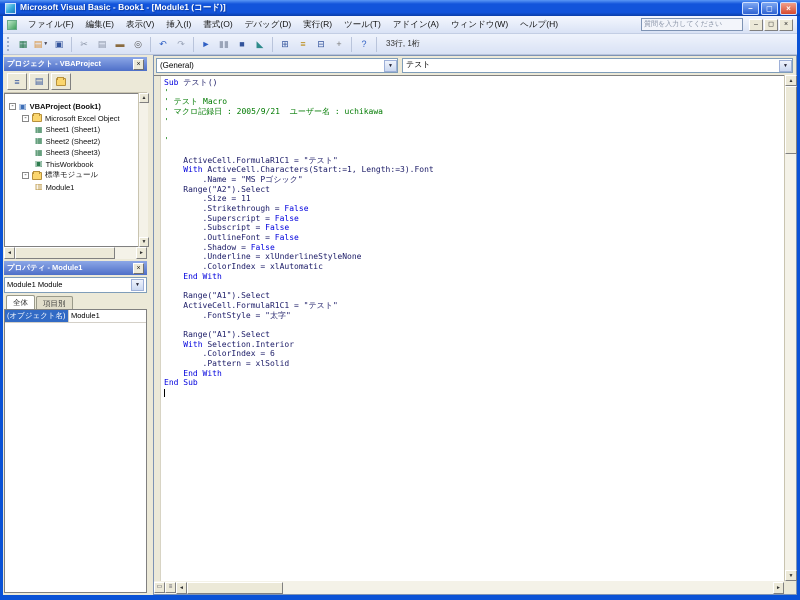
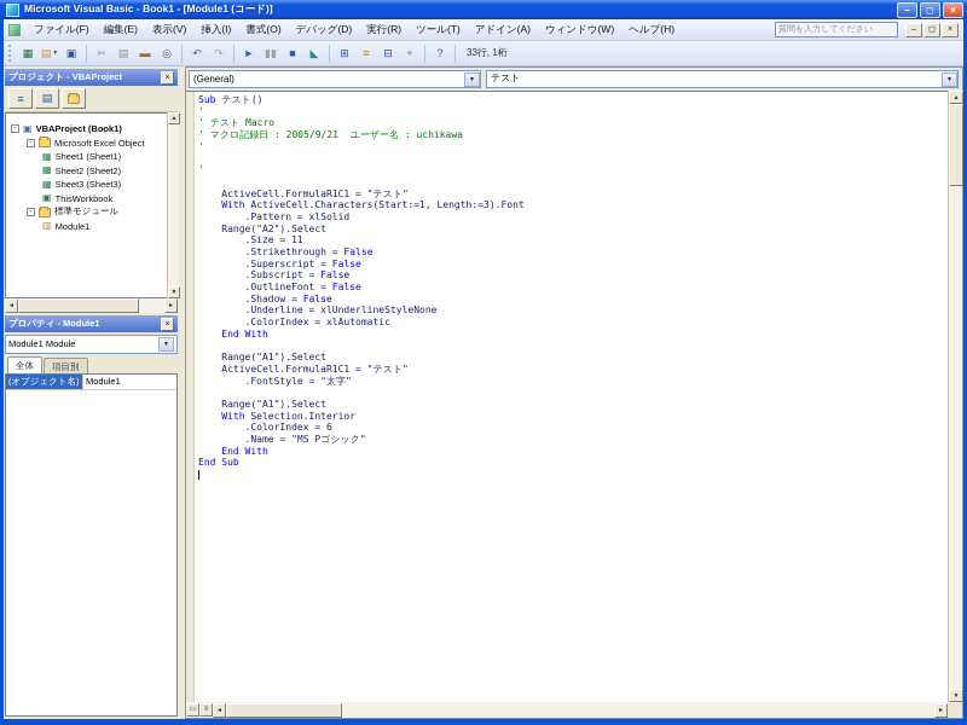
  Microsoft Visual Basic - Book1 - [Module1 (コード)]
  –
  ◻
  ×
  ファイル(F)
  編集(E)
  表示(V)
  挿入(I)
  書式(O)
  デバッグ(D)
  実行(R)
  ツール(T)
  アドイン(A)
  ウィンドウ(W)
  ヘルプ(H)
  ▦
  ▤
  ▣
  ✂
  ▤
  ▬
  ◎
  ↶
  ↷
  ►
  ▮▮
  ■
  ◣
  ⊞
  ≡
  ⊟
  +
  ?
  33行, 1桁
  プロジェクト - VBAProject
  ≡
  ▤
  ▣
  VBAProject (Book1)
  Microsoft Excel Object
  ▦
  Sheet1 (Sheet1)
  ▦
  Sheet2 (Sheet2)
  ▦
  Sheet3 (Sheet3)
  ▣
  ThisWorkbook
  標準モジュール
  ▥
  Module1
  プロパティ - Module1
  Module1 Module
  全体
  項目別
  (オブジェクト名)
  Module1
  (General)
  テスト
  Sub テスト()
  '
  ' テスト Macro
  ' マクロ記録日 : 2005/9/21 ユーザー名 : uchikawa
  '
  '
  ActiveCell.FormulaR1C1 = "テスト"
  With ActiveCell.Characters(Start:=1, Length:=3).Font
- .Name = "MS Pゴシック"
+ .Pattern = xlSolid
  Range("A2").Select
  .Size = 11
  .Strikethrough = False
  .Superscript = False
  .Subscript = False
  .OutlineFont = False
  .Shadow = False
  .Underline = xlUnderlineStyleNone
  .ColorIndex = xlAutomatic
  End With
  Range("A1").Select
  ActiveCell.FormulaR1C1 = "テスト"
  .FontStyle = "太字"
  Range("A1").Select
  With Selection.Interior
  .ColorIndex = 6
- .Pattern = xlSolid
+ .Name = "MS Pゴシック"
  End With
  End Sub
